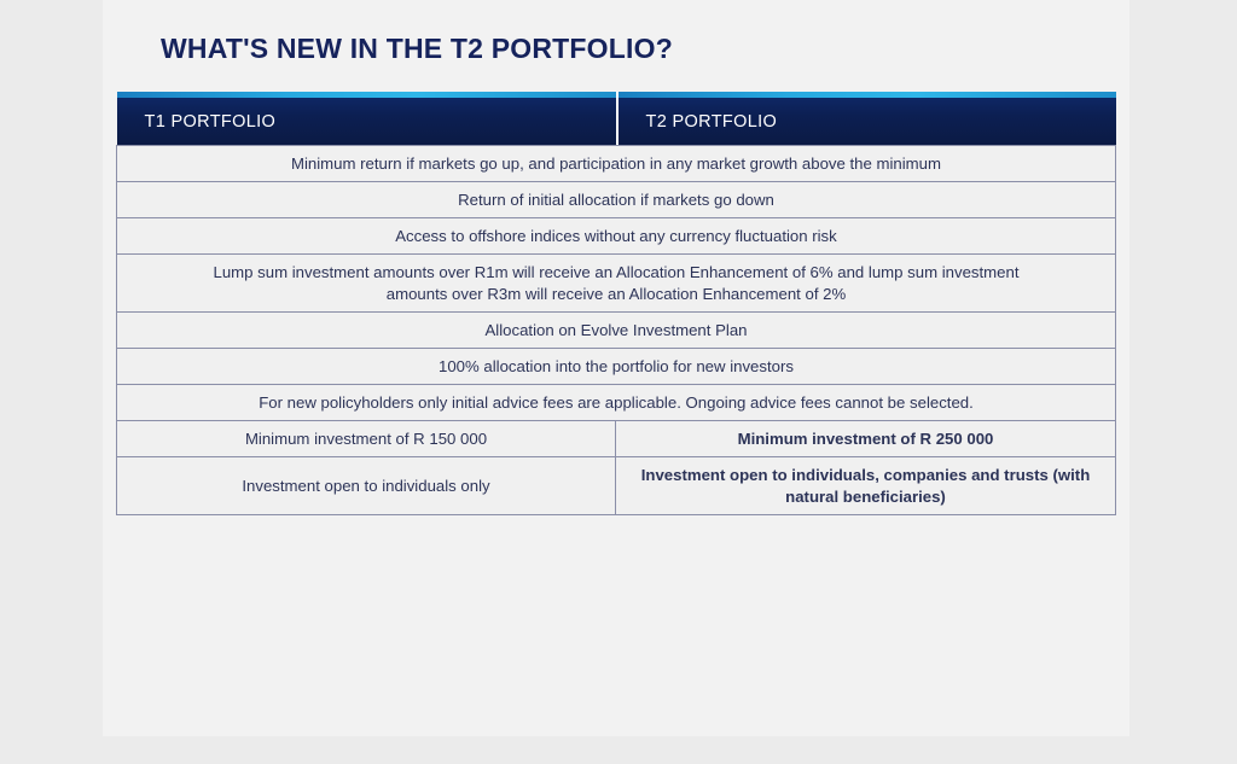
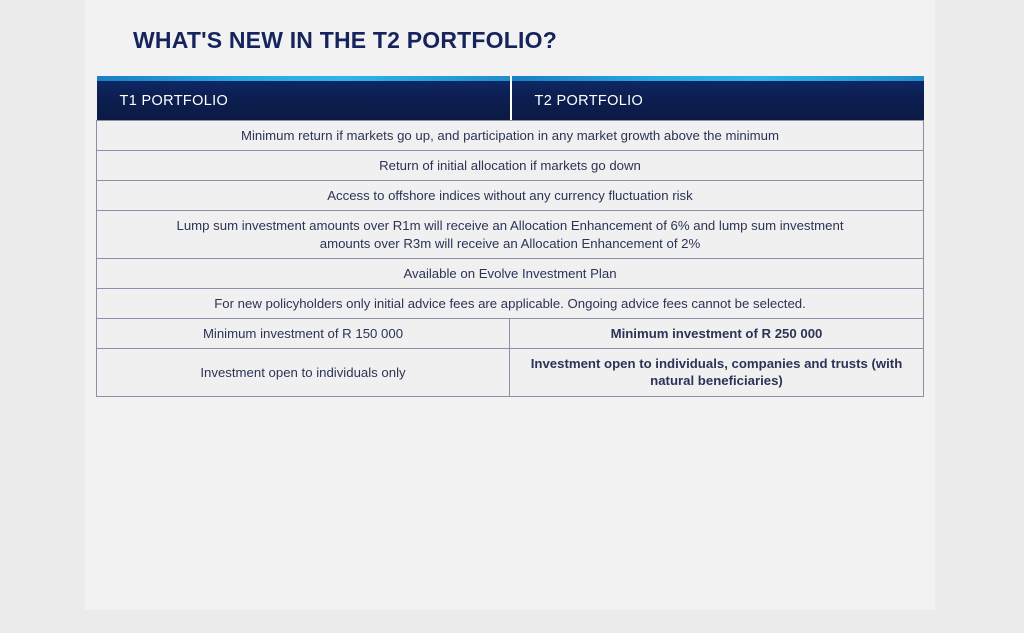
  WHAT'S NEW IN THE T2 PORTFOLIO?
  T1 PORTFOLIO	T2 PORTFOLIO
  Minimum return if markets go up, and participation in any market growth above the minimum
  Return of initial allocation if markets go down
  Access to offshore indices without any currency fluctuation risk
  Lump sum investment amounts over R1m will receive an Allocation Enhancement of 6% and lump sum investment amounts over R3m will receive an Allocation Enhancement of 2%
- Allocation on Evolve Investment Plan
+ Available on Evolve Investment Plan
- 100% allocation into the portfolio for new investors
  For new policyholders only initial advice fees are applicable. Ongoing advice fees cannot be selected.
  Minimum investment of R 150 000	Minimum investment of R 250 000
  Investment open to individuals only	Investment open to individuals, companies and trusts (with natural beneficiaries)
